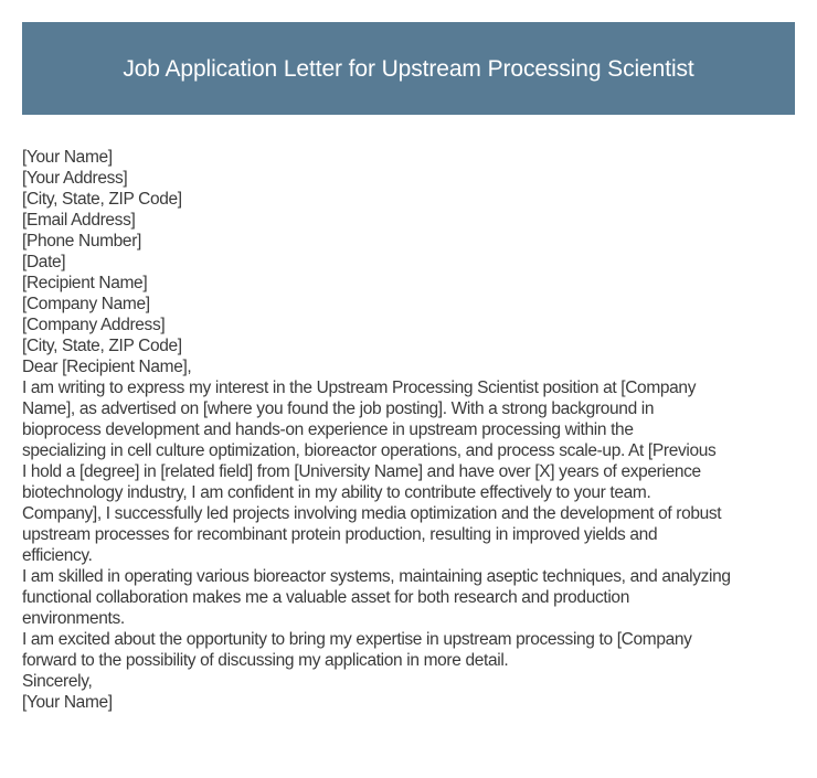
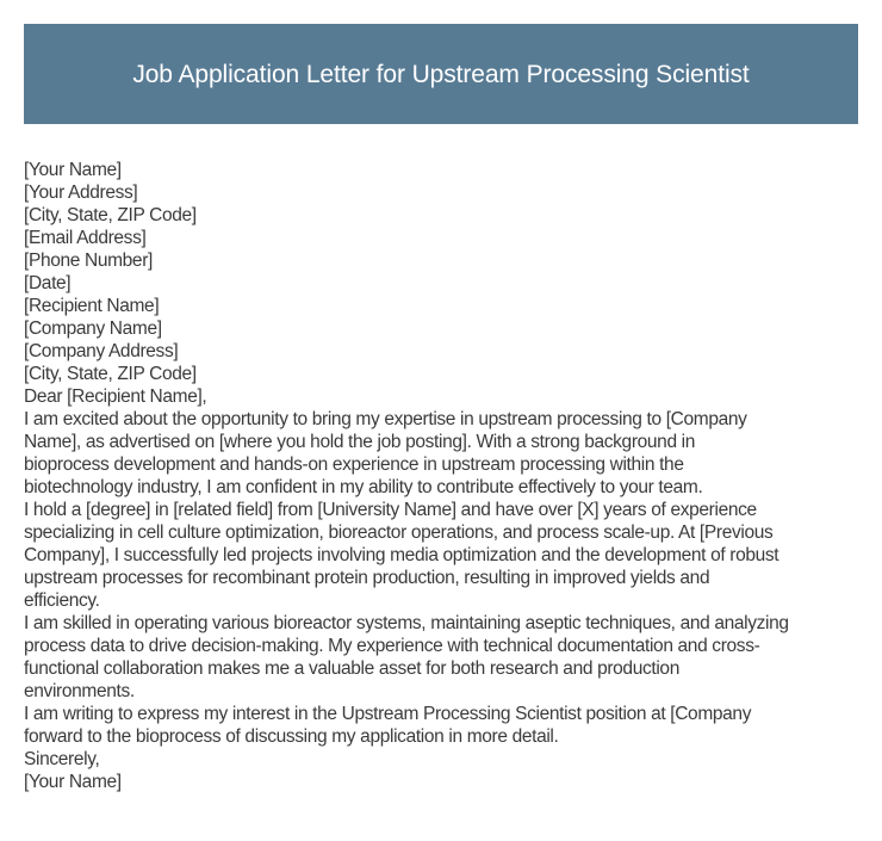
  Job Application Letter for Upstream Processing Scientist
  [Your Name]
  [Your Address]
  [City, State, ZIP Code]
  [Email Address]
  [Phone Number]
  [Date]
  [Recipient Name]
  [Company Name]
  [Company Address]
  [City, State, ZIP Code]
  Dear [Recipient Name],
- I am writing to express my interest in the Upstream Processing Scientist position at [Company
+ I am excited about the opportunity to bring my expertise in upstream processing to [Company
- Name], as advertised on [where you found the job posting]. With a strong background in
+ Name], as advertised on [where you hold the job posting]. With a strong background in
  bioprocess development and hands-on experience in upstream processing within the
- specializing in cell culture optimization, bioreactor operations, and process scale-up. At [Previous
+ biotechnology industry, I am confident in my ability to contribute effectively to your team.
  I hold a [degree] in [related field] from [University Name] and have over [X] years of experience
- biotechnology industry, I am confident in my ability to contribute effectively to your team.
+ specializing in cell culture optimization, bioreactor operations, and process scale-up. At [Previous
  Company], I successfully led projects involving media optimization and the development of robust
  upstream processes for recombinant protein production, resulting in improved yields and
  efficiency.
  I am skilled in operating various bioreactor systems, maintaining aseptic techniques, and analyzing
+ process data to drive decision-making. My experience with technical documentation and cross-
  functional collaboration makes me a valuable asset for both research and production
  environments.
- I am excited about the opportunity to bring my expertise in upstream processing to [Company
+ I am writing to express my interest in the Upstream Processing Scientist position at [Company
- forward to the possibility of discussing my application in more detail.
+ forward to the bioprocess of discussing my application in more detail.
  Sincerely,
  [Your Name]
